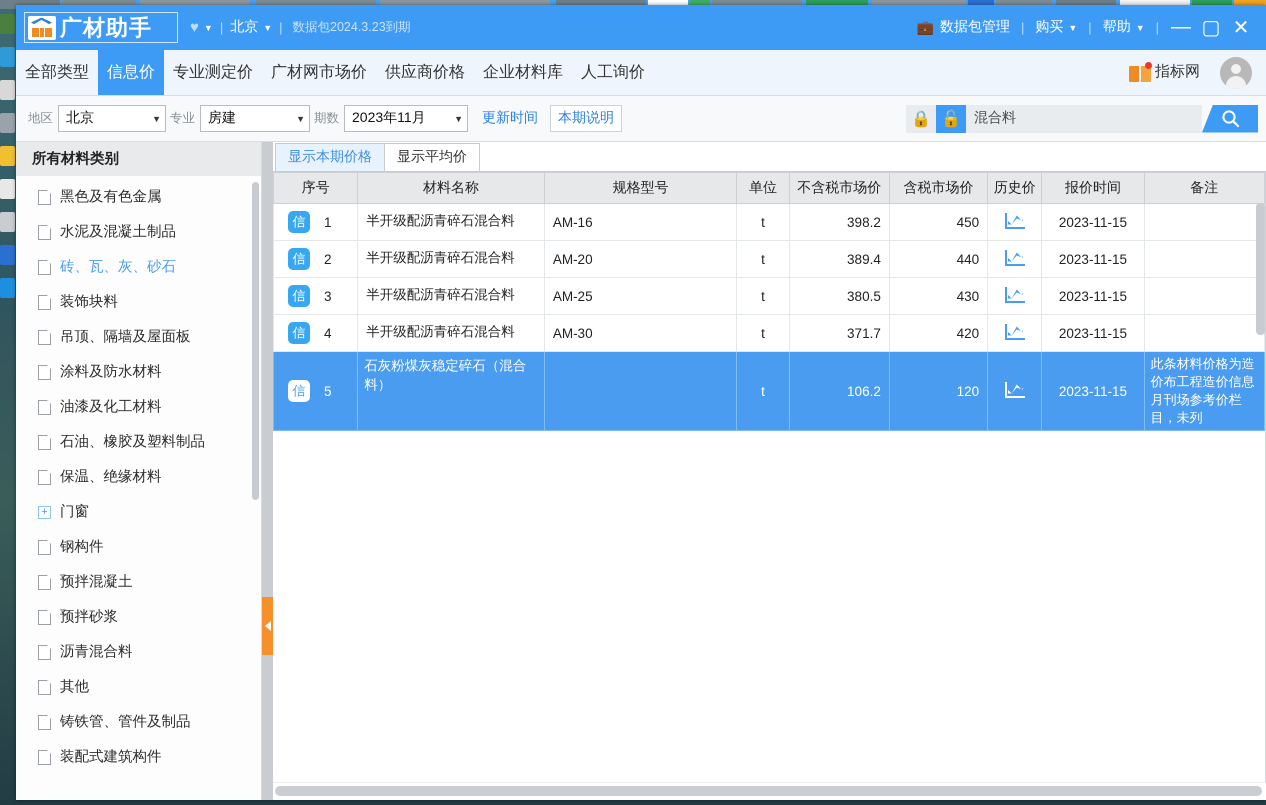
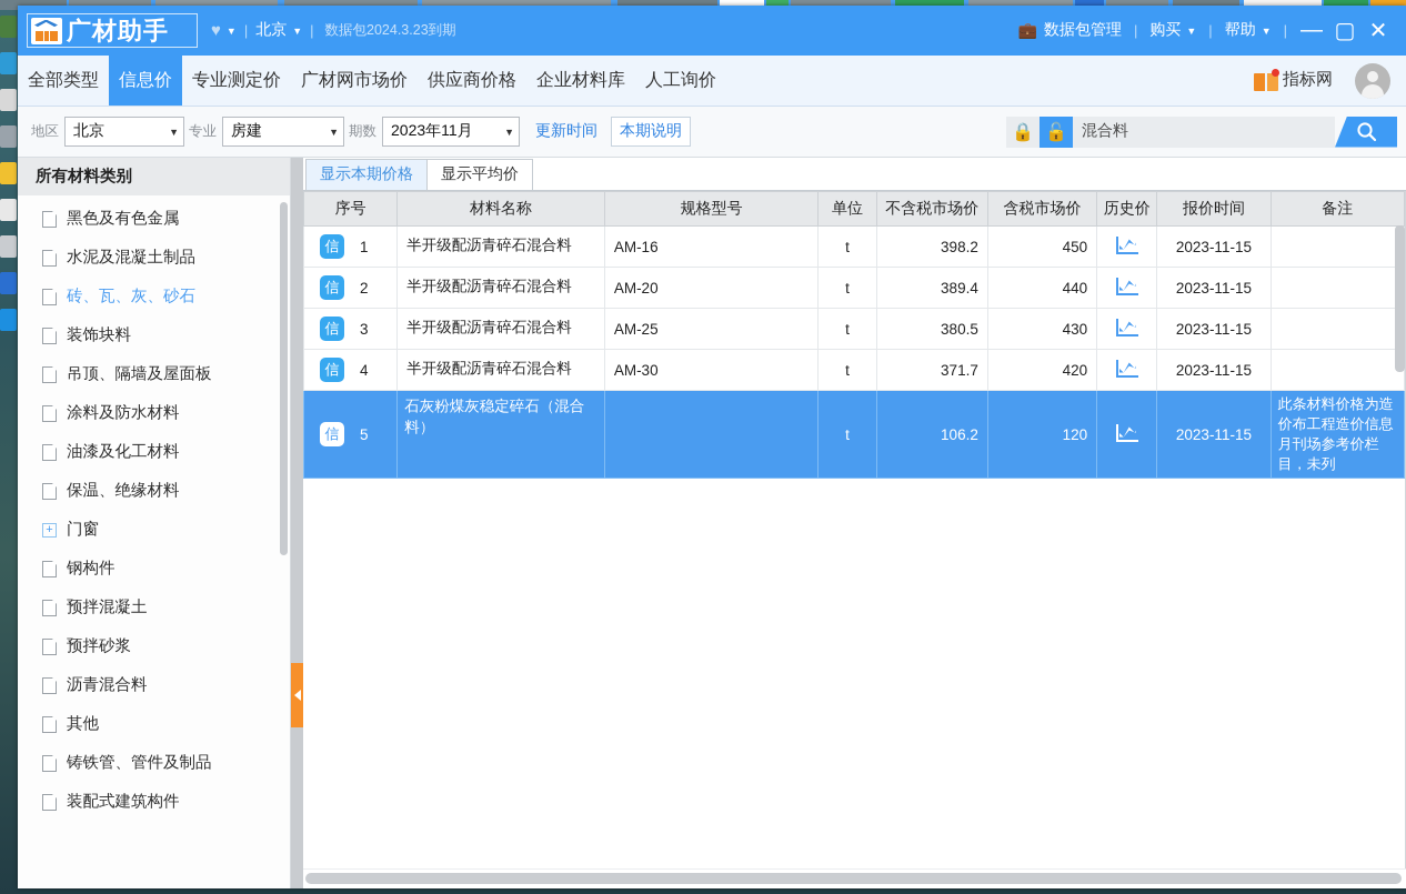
  广材助手
  ♥
  ▼
  |
  北京
  ▼
  |
  数据包2024.3.23到期
  💼
  数据包管理
  |
  购买
  ▼
  |
  帮助
  ▼
  |
  —
  ▢
  ✕
  全部类型
  信息价
  专业测定价
  广材网市场价
  供应商价格
  企业材料库
  人工询价
  指标网
  地区
  北京
  ▼
  专业
  房建
  ▼
  期数
  2023年11月
  ▼
  更新时间
  本期说明
  🔒
  🔓
  混合料
  所有材料类别
  黑色及有色金属
  水泥及混凝土制品
  砖、瓦、灰、砂石
  装饰块料
  吊顶、隔墙及屋面板
  涂料及防水材料
  油漆及化工材料
- 石油、橡胶及塑料制品
  保温、绝缘材料
  +
  门窗
  钢构件
  预拌混凝土
  预拌砂浆
  沥青混合料
  其他
  铸铁管、管件及制品
  装配式建筑构件
  显示本期价格
  显示平均价
  序号	材料名称	规格型号	单位	不含税市场价	含税市场价	历史价	报价时间	备注
  信 1	半开级配沥青碎石混合料	AM-16	t	398.2	450		2023-11-15
  信 2	半开级配沥青碎石混合料	AM-20	t	389.4	440		2023-11-15
  信 3	半开级配沥青碎石混合料	AM-25	t	380.5	430		2023-11-15
  信 4	半开级配沥青碎石混合料	AM-30	t	371.7	420		2023-11-15
  信 5	石灰粉煤灰稳定碎石（混合料）		t	106.2	120		2023-11-15	此条材料价格为造价布工程造价信息月刊场参考价栏目，未列
